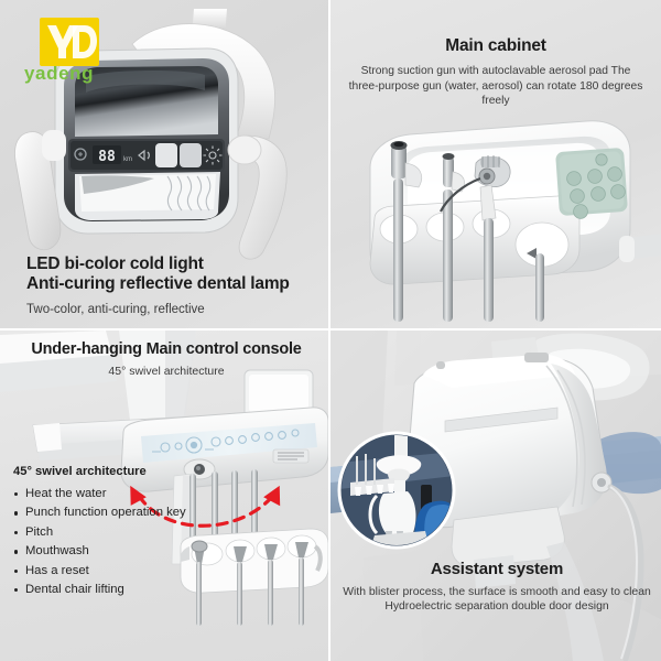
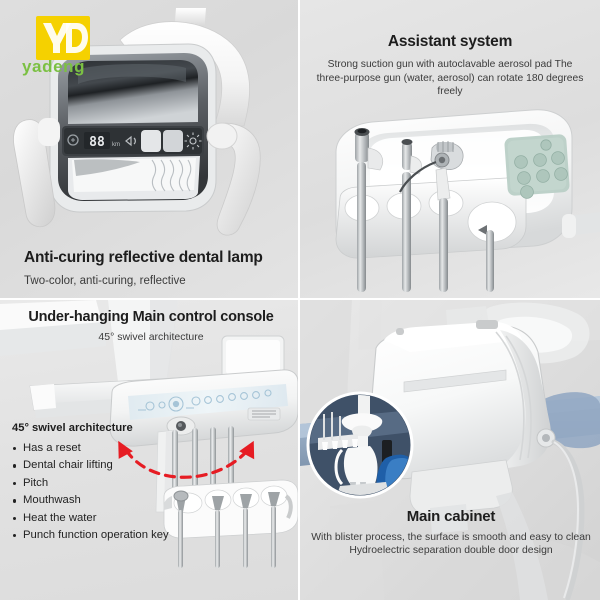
  88
  yadeng
- LED bi-color cold light
  Anti-curing reflective dental lamp
  Two-color, anti-curing, reflective
- Main cabinet
+ Assistant system
  Strong suction gun with autoclavable aerosol pad The
  three-purpose gun (water, aerosol) can rotate 180 degrees freely
  Under-hanging Main control console
  45° swivel architecture
  45° swivel architecture
- Heat the water
+ Has a reset
- Punch function operation key
+ Dental chair lifting
  Pitch
  Mouthwash
- Has a reset
+ Heat the water
- Dental chair lifting
+ Punch function operation key
- Assistant system
+ Main cabinet
  With blister process, the surface is smooth and easy to clean
  Hydroelectric separation double door design
